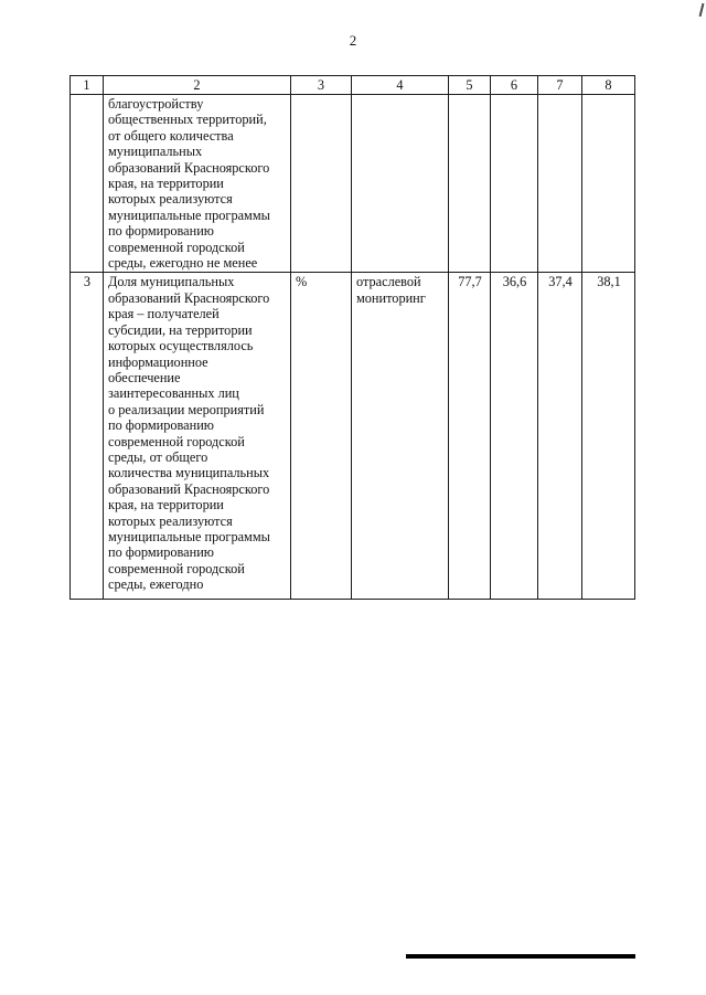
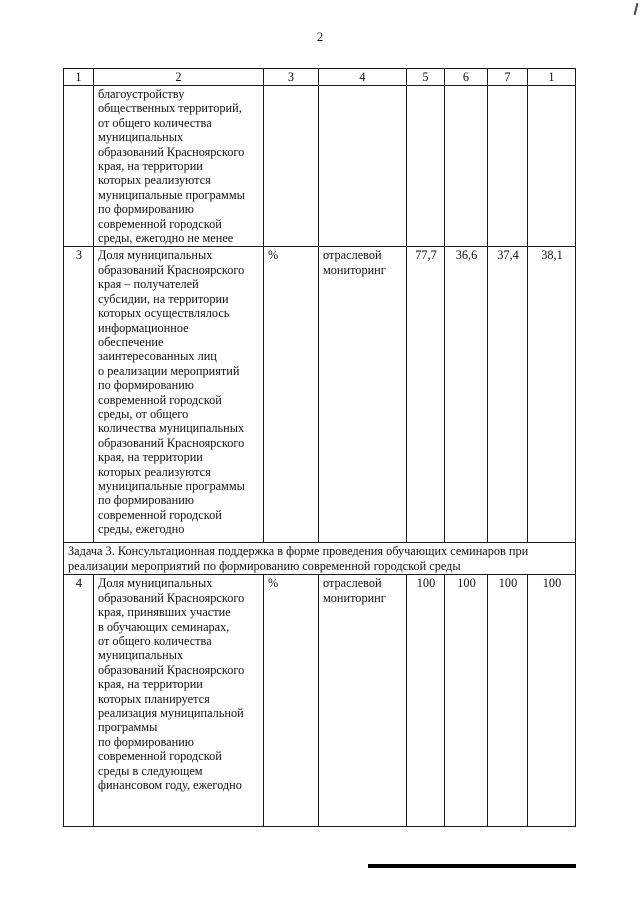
  2
- 1	2	3	4	5	6	7	8
+ 1	2	3	4	5	6	7	1
  	благоустройству общественных территорий, от общего количества муниципальных образований Красноярского края, на территории которых реализуются муниципальные программы по формированию современной городской среды, ежегодно не менее
  3	Доля муниципальных образований Красноярского края – получателей субсидии, на территории которых осуществлялось информационное обеспечение заинтересованных лиц о реализации мероприятий по формированию современной городской среды, от общего количества муниципальных образований Красноярского края, на территории которых реализуются муниципальные программы по формированию современной городской среды, ежегодно	%	отраслевой мониторинг	77,7	36,6	37,4	38,1
+ Задача 3. Консультационная поддержка в форме проведения обучающих семинаров при реализации мероприятий по формированию современной городской среды
+ 4	Доля муниципальных образований Красноярского края, принявших участие в обучающих семинарах, от общего количества муниципальных образований Красноярского края, на территории которых планируется реализация муниципальной программы по формированию современной городской среды в следующем финансовом году, ежегодно	%	отраслевой мониторинг	100	100	100	100
